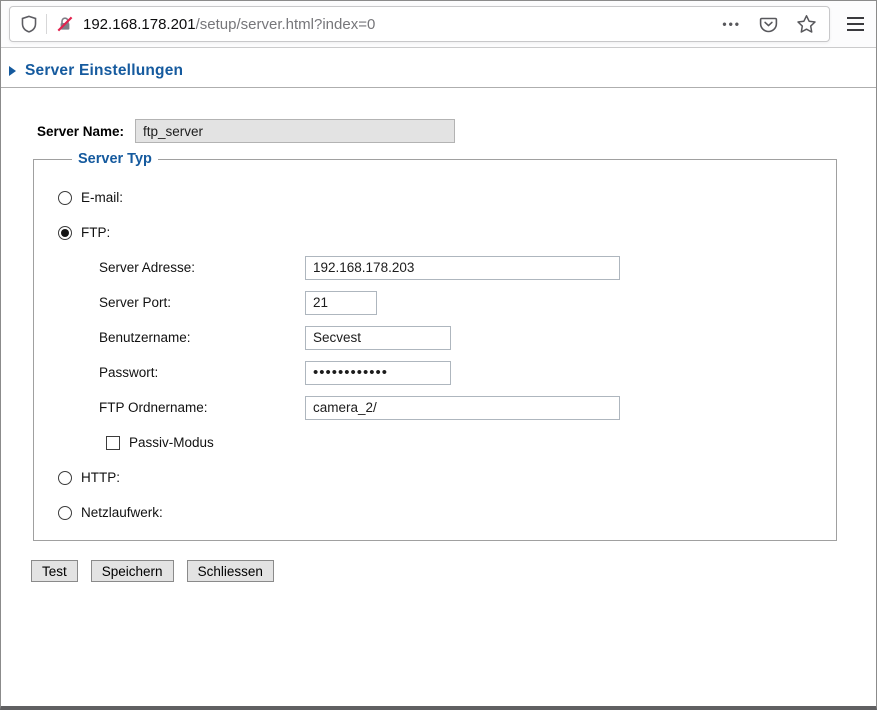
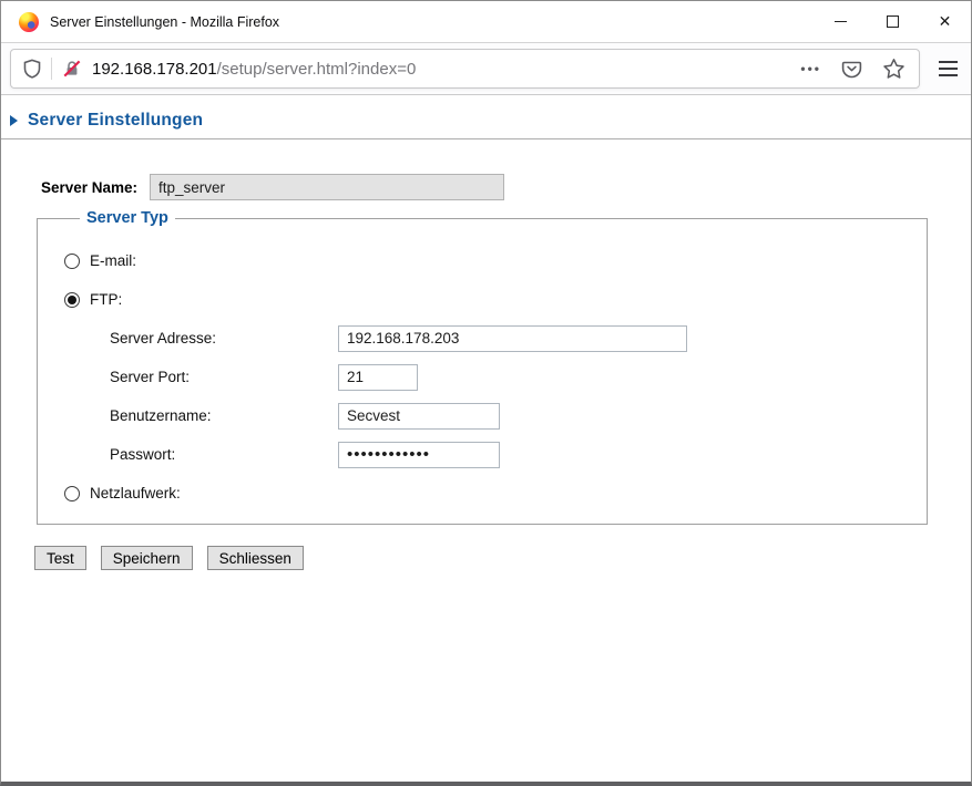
+ Server Einstellungen - Mozilla Firefox
+ ✕
  192.168.178.201/setup/server.html?index=0
  •••
  Server Einstellungen
  Server Name:
  ftp_server
  Server Typ
  E-mail:
  FTP:
  Server Adresse:
  192.168.178.203
  Server Port:
  21
  Benutzername:
  Secvest
  Passwort:
  ••••••••••••
- FTP Ordnername:
- camera_2/
- Passiv-Modus
- HTTP:
  Netzlaufwerk:
  Test
  Speichern
  Schliessen
